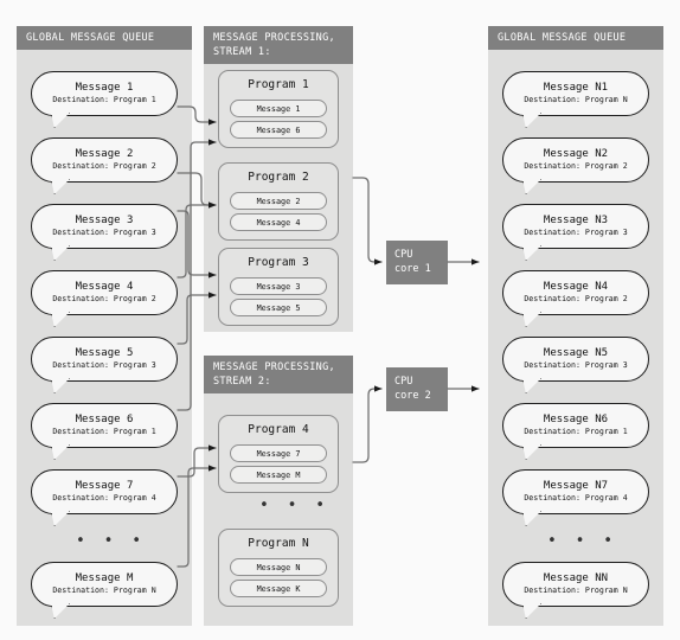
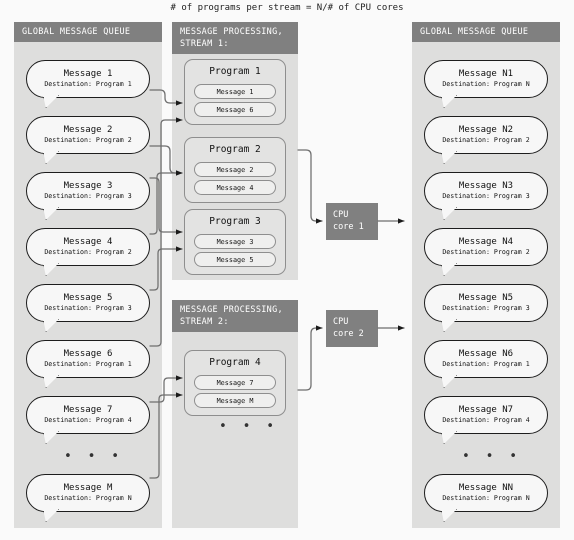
+ # of programs per stream = N/# of CPU cores
  GLOBAL MESSAGE QUEUE
  Message 1
  Destination: Program 1
  Message 2
  Destination: Program 2
  Message 3
  Destination: Program 3
  Message 4
  Destination: Program 2
  Message 5
  Destination: Program 3
  Message 6
  Destination: Program 1
  Message 7
  Destination: Program 4
  • • •
  Message M
  Destination: Program N
  MESSAGE PROCESSING,
  STREAM 1:
  Program 1
  Message 1
  Message 6
  Program 2
  Message 2
  Message 4
  Program 3
  Message 3
  Message 5
  MESSAGE PROCESSING,
  STREAM 2:
  Program 4
  Message 7
  Message M
  • • •
- Program N
- Message N
- Message K
  CPU
  core 1
  CPU
  core 2
  GLOBAL MESSAGE QUEUE
  Message N1
  Destination: Program N
  Message N2
  Destination: Program 2
  Message N3
  Destination: Program 3
  Message N4
  Destination: Program 2
  Message N5
  Destination: Program 3
  Message N6
  Destination: Program 1
  Message N7
  Destination: Program 4
  • • •
  Message NN
  Destination: Program N
